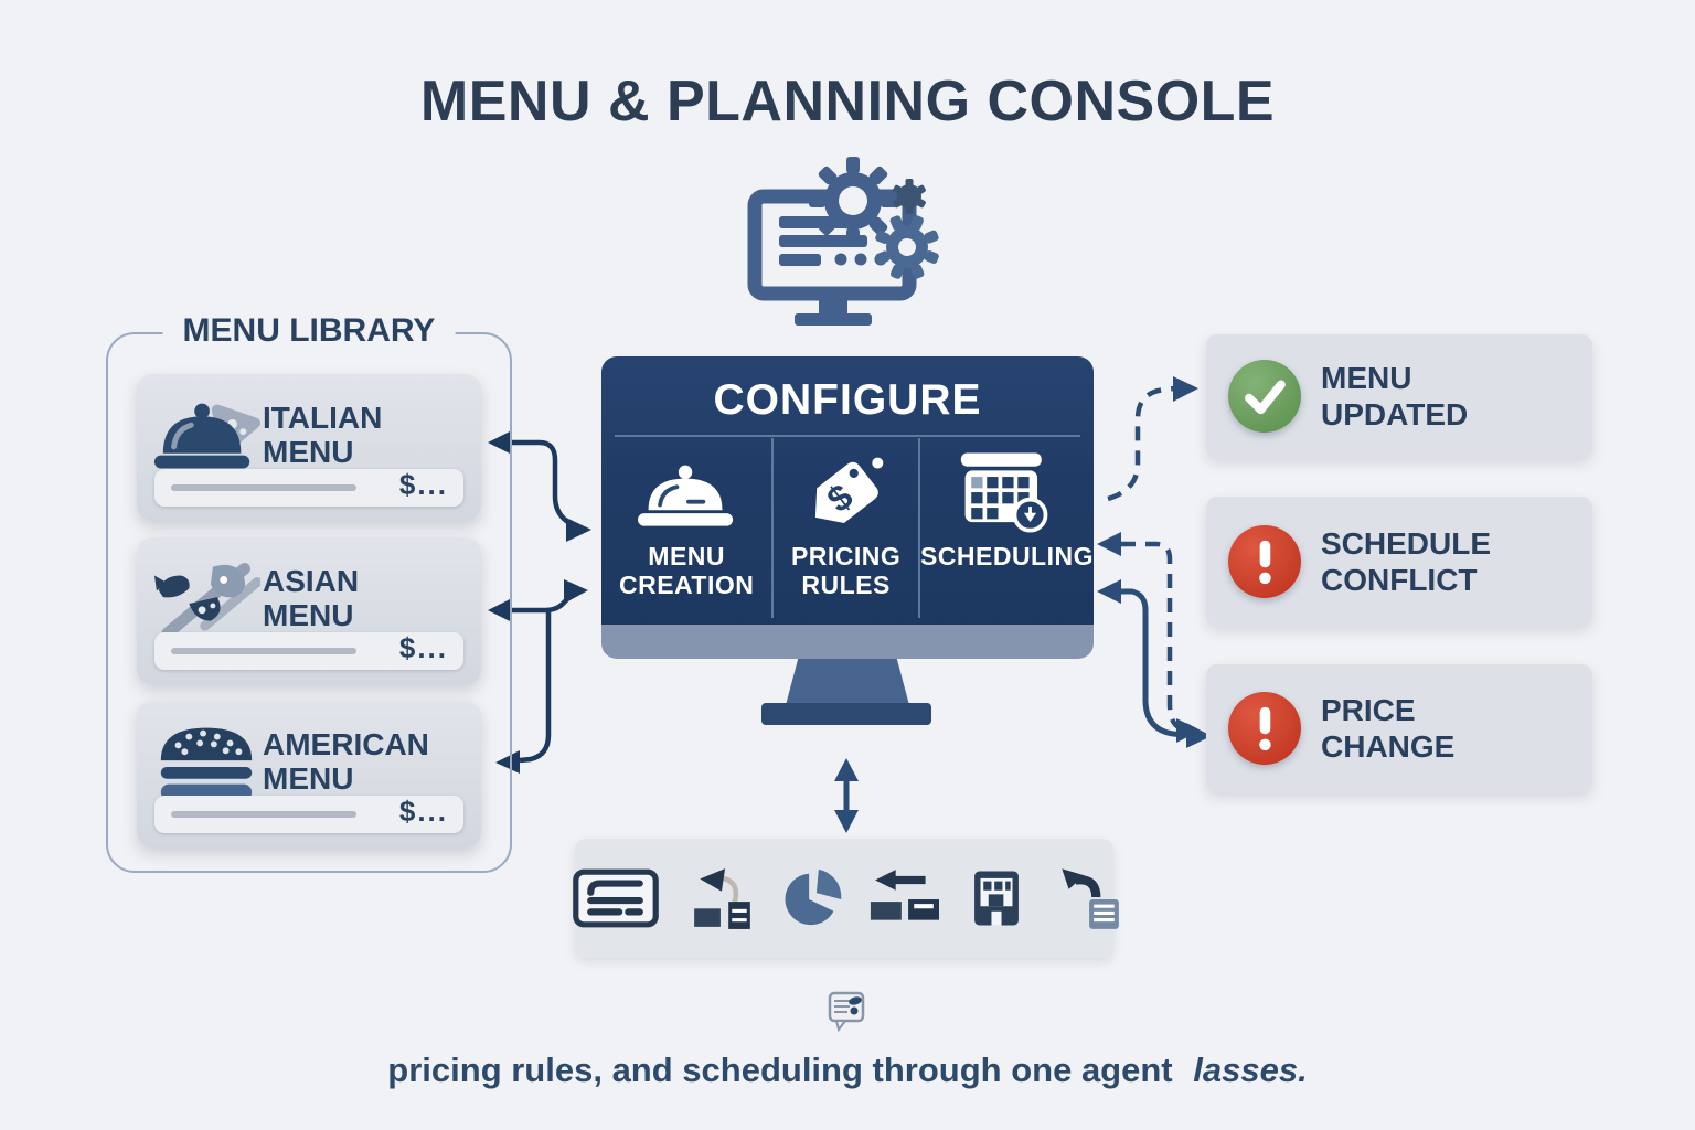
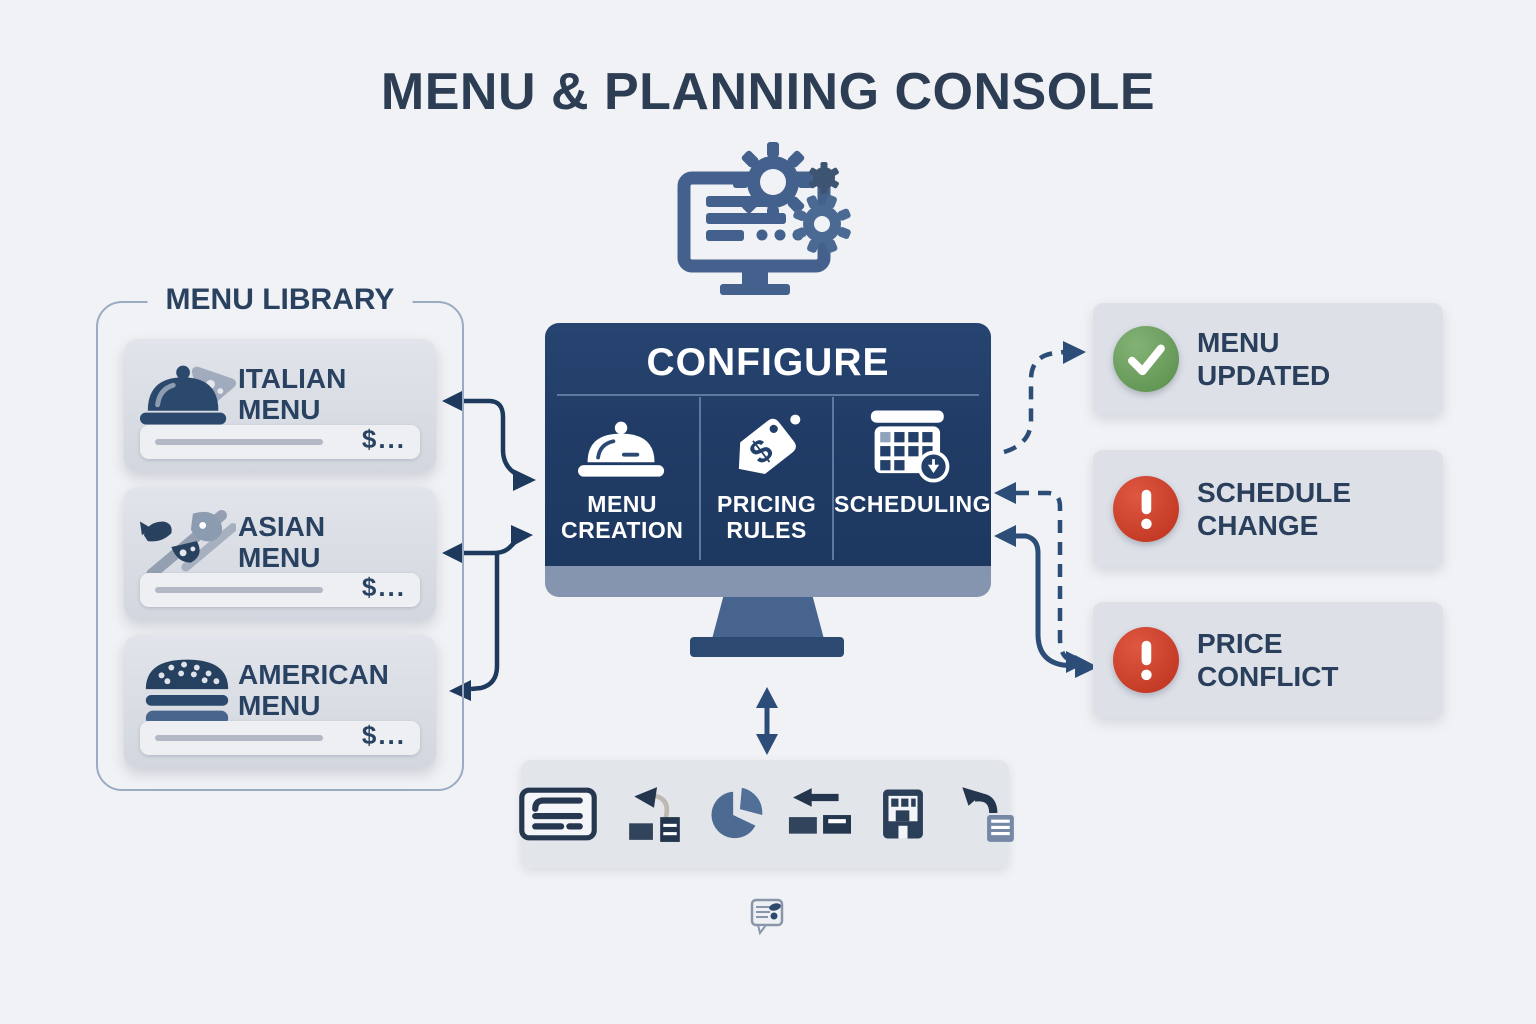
  MENU & PLANNING CONSOLE
  MENU LIBRARY
  ITALIAN
  MENU
  $...
  ASIAN
  MENU
  $...
  AMERICAN
  MENU
  $...
  CONFIGURE
  MENU
  CREATION
  PRICING
  RULES
  SCHEDULING
  MENU
  UPDATED
  SCHEDULE
- CONFLICT
+ CHANGE
  PRICE
- CHANGE
+ CONFLICT
- pricing rules, and scheduling through one agent lasses.
